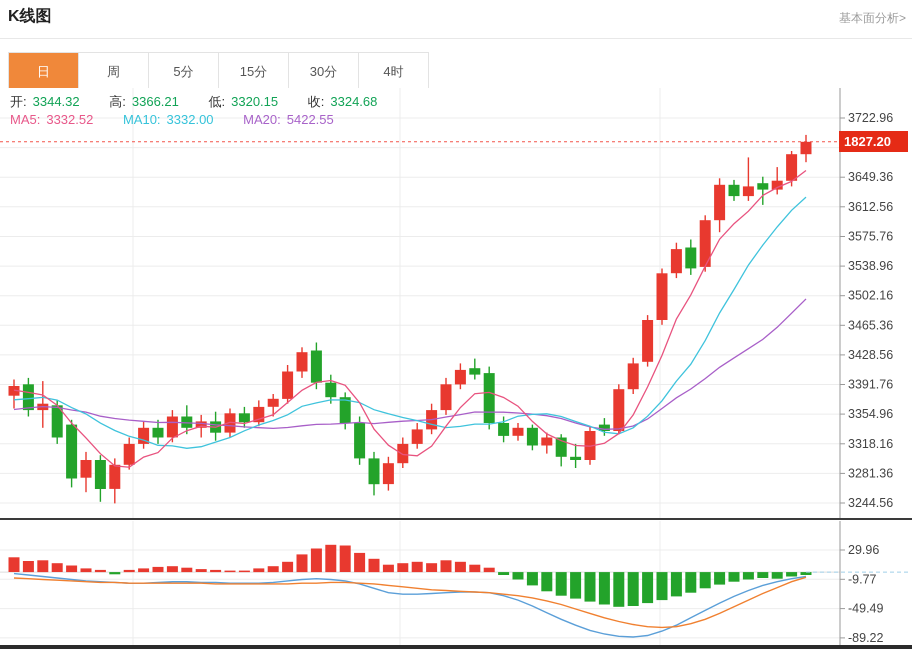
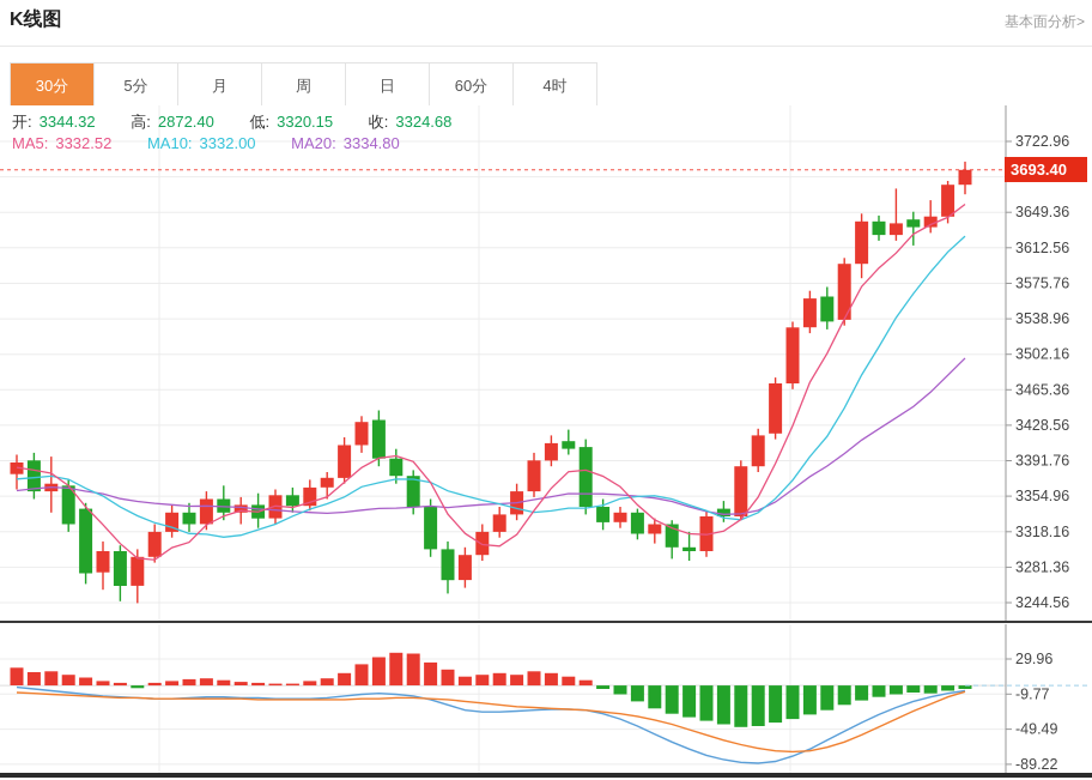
  K线图
  基本面分析>
- 日
+ 30分
- 周
+ 5分
+ 月
- 5分
+ 周
- 15分
- 30分
+ 日
+ 60分
  4时
  3722.96
  3649.36
  3612.56
  3575.76
  3538.96
  3502.16
  3465.36
  3428.56
  3391.76
  3354.96
  3318.16
  3281.36
  3244.56
- 开: 3344.32 高: 3366.21 低: 3320.15 收: 3324.68
+ 开: 3344.32 高: 2872.40 低: 3320.15 收: 3324.68
- MA5: 3332.52 MA10: 3332.00 MA20: 5422.55
+ MA5: 3332.52 MA10: 3332.00 MA20: 3334.80
- 1827.20
+ 3693.40
  29.96
  -9.77
  -49.49
  -89.22
